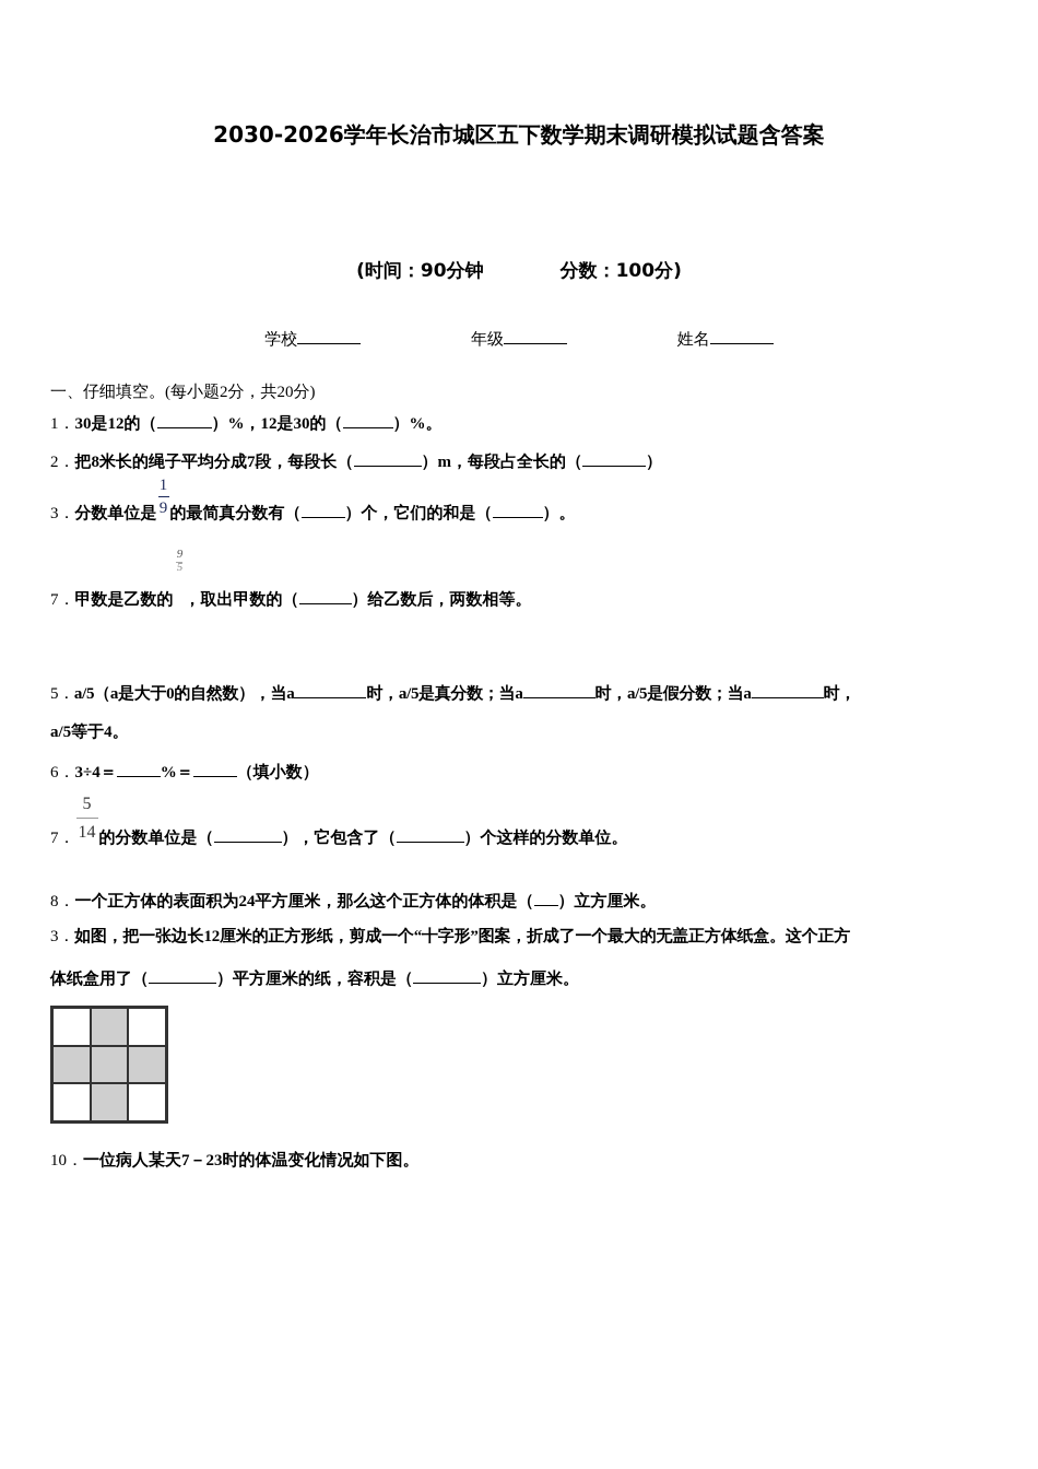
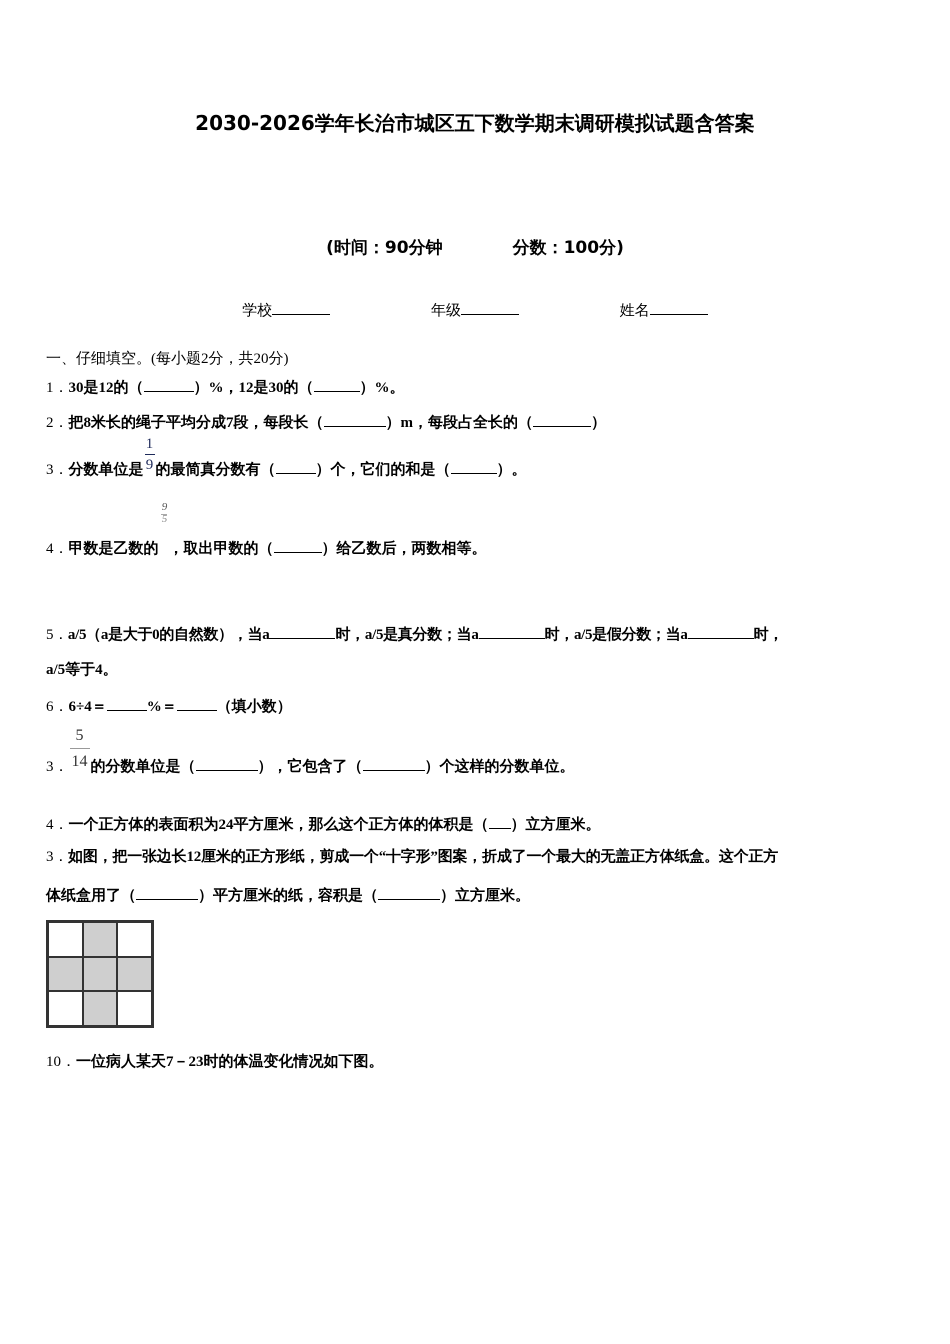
  2030-2026学年长治市城区五下数学期末调研模拟试题含答案
  (时间：90分钟 分数：100分)
  学校 年级 姓名
  一、仔细填空。(每小题2分，共20分)
  1．30是12的（ ）%，12是30的（ ）%。
  2．把8米长的绳子平均分成7段，每段长（ ）m，每段占全长的（ ）
  3．分数单位是
  1
  9
  的最简真分数有（ ）个，它们的和是（ ）。
- 7．甲数是乙数的
+ 4．甲数是乙数的
  9
  5
  ，取出甲数的（ ）给乙数后，两数相等。
  5．a/5（a是大于0的自然数），当a 时，a/5是真分数；当a 时，a/5是假分数；当a 时，
  a/5等于4。
- 6．3÷4＝ %＝ （填小数）
+ 6．6÷4＝ %＝ （填小数）
- 7．
+ 3．
  5
  14
  的分数单位是（ ），它包含了（ ）个这样的分数单位。
- 8．一个正方体的表面积为24平方厘米，那么这个正方体的体积是（ ）立方厘米。
+ 4．一个正方体的表面积为24平方厘米，那么这个正方体的体积是（ ）立方厘米。
  3．如图，把一张边长12厘米的正方形纸，剪成一个“十字形”图案，折成了一个最大的无盖正方体纸盒。这个正方
  体纸盒用了（ ）平方厘米的纸，容积是（ ）立方厘米。
  10．一位病人某天7－23时的体温变化情况如下图。
